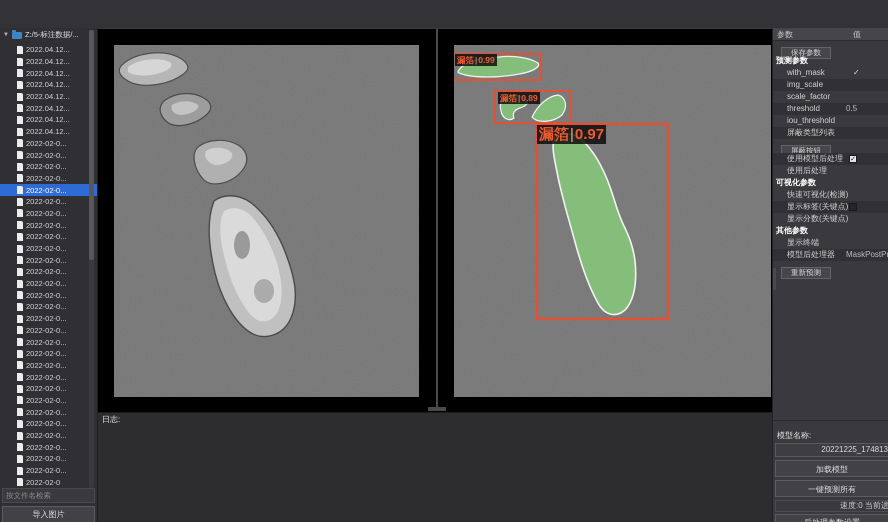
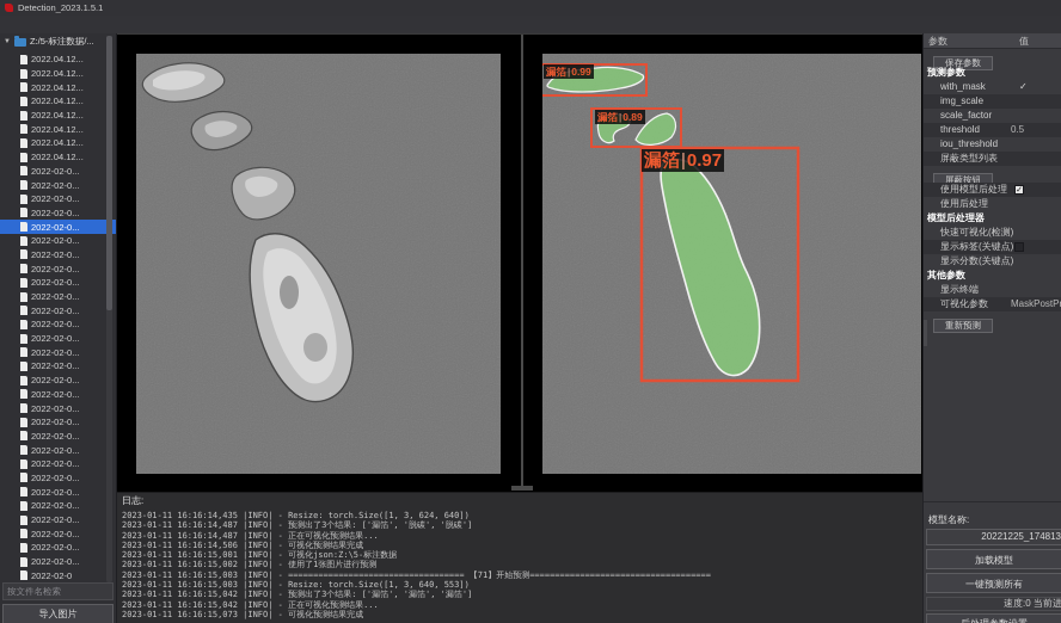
+ Detection_2023.1.5.1
  Z:/5-标注数据/...
  2022.04.12...
  2022.04.12...
  2022.04.12...
  2022.04.12...
  2022.04.12...
  2022.04.12...
  2022.04.12...
  2022.04.12...
  2022-02-0...
  2022-02-0...
  2022-02-0...
  2022-02-0...
  2022-02-0...
  2022-02-0...
  2022-02-0...
  2022-02-0...
  2022-02-0...
  2022-02-0...
  2022-02-0...
  2022-02-0...
  2022-02-0...
  2022-02-0...
  2022-02-0...
  2022-02-0...
  2022-02-0...
  2022-02-0...
  2022-02-0...
  2022-02-0...
  2022-02-0...
  2022-02-0...
  2022-02-0...
  2022-02-0...
  2022-02-0...
  2022-02-0...
  2022-02-0...
  2022-02-0...
  2022-02-0...
  2022-02-0
  按文件名检索
  导入图片
  漏箔|0.99
  漏箔|0.89
  漏箔|0.97
  日志:
+ 2023-01-11 16:16:14,435 |INFO| - Resize: torch.Size([1, 3, 624, 640])
+ 2023-01-11 16:16:14,487 |INFO| - 预测出了3个结果: ['漏箔', '脱碳', '脱碳']
+ 2023-01-11 16:16:14,487 |INFO| - 正在可视化预测结果...
+ 2023-01-11 16:16:14,506 |INFO| - 可视化预测结果完成
+ 2023-01-11 16:16:15,001 |INFO| - 可视化json:Z:\5-标注数据
+ 2023-01-11 16:16:15,002 |INFO| - 使用了1张图片进行预测
+ 2023-01-11 16:16:15,003 |INFO| - =================================== 【71】开始预测====================================
+ 2023-01-11 16:16:15,003 |INFO| - Resize: torch.Size([1, 3, 640, 553])
+ 2023-01-11 16:16:15,042 |INFO| - 预测出了3个结果: ['漏箔', '漏箔', '漏箔']
+ 2023-01-11 16:16:15,042 |INFO| - 正在可视化预测结果...
+ 2023-01-11 16:16:15,073 |INFO| - 可视化预测结果完成
  参数
  值
  保存参数
  预测参数
  with_mask
  ✓
  img_scale
  scale_factor
  threshold
  0.5
  iou_threshold
  屏蔽类型列表
  屏蔽按钮
  使用模型后处理
  使用后处理
- 可视化参数
+ 模型后处理器
  快速可视化(检测)
  显示标签(关键点)
  显示分数(关键点)
  其他参数
  显示终端
- 模型后处理器
+ 可视化参数
  MaskPostP
  重新预测
  模型名称:
  20221225_174813
  加载模型
  一键预测所有
  速度:0 当前进
